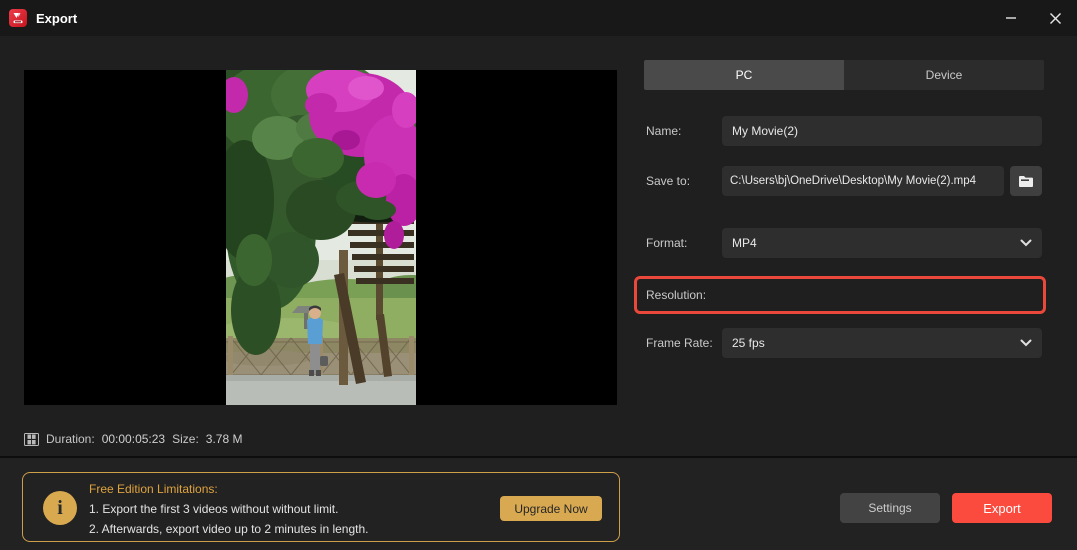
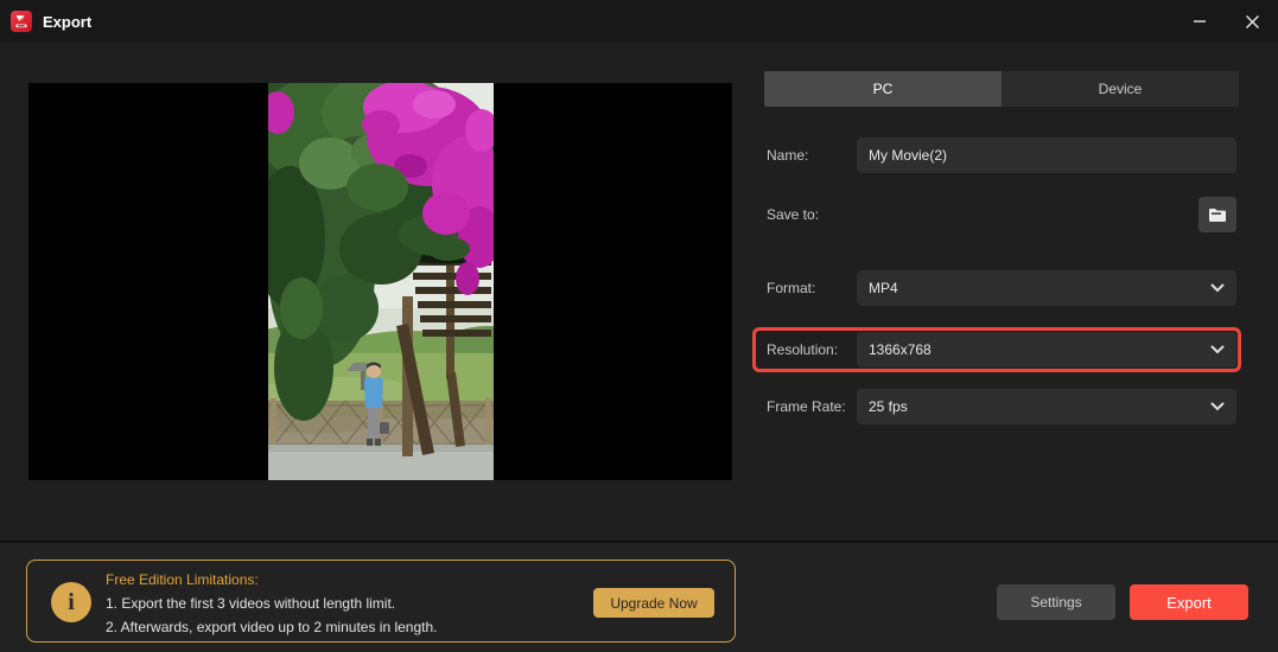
  Export
- Duration:
- 00:00:05:23
- Size:
- 3.78 M
  PC
  Device
  Name:
  My Movie(2)
  Save to:
- C:\Users\bj\OneDrive\Desktop\My Movie(2).mp4
  Format:
  MP4
  Resolution:
+ 1366x768
  Frame Rate:
  25 fps
  i
  Free Edition Limitations:
- 1. Export the first 3 videos without without limit.
+ 1. Export the first 3 videos without length limit.
  2. Afterwards, export video up to 2 minutes in length.
  Upgrade Now
  Settings
  Export
